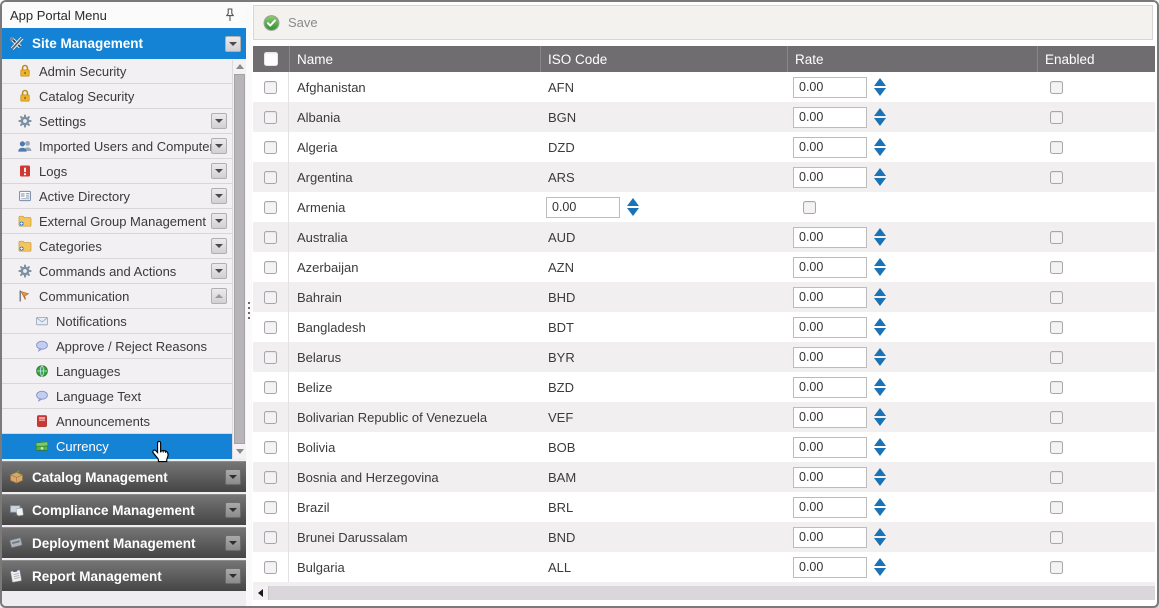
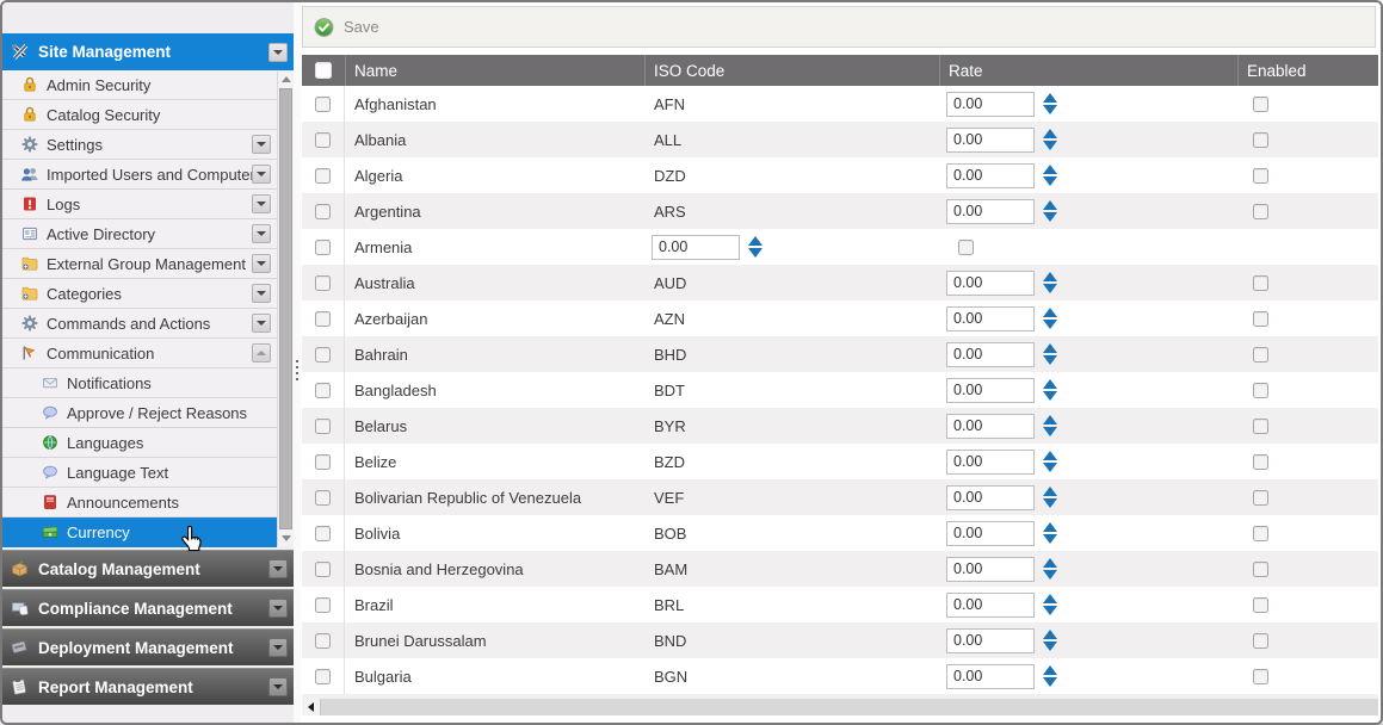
- App Portal Menu
  Site Management
  Admin Security
  Catalog Security
  Settings
  Imported Users and Compute
  Logs
  Active Directory
  External Group Management
  Categories
  Commands and Actions
  Communication
  Notifications
  Approve / Reject Reasons
  Languages
  Language Text
  Announcements
  Currency
  Catalog Management
  Compliance Management
  Deployment Management
  Report Management
  Save
  Name
  ISO Code
  Rate
  Enabled
  Afghanistan
  AFN
  0.00
  Albania
- BGN
+ ALL
  0.00
  Algeria
  DZD
  0.00
  Argentina
  ARS
  0.00
  Armenia
  0.00
  Australia
  AUD
  0.00
  Azerbaijan
  AZN
  0.00
  Bahrain
  BHD
  0.00
  Bangladesh
  BDT
  0.00
  Belarus
  BYR
  0.00
  Belize
  BZD
  0.00
  Bolivarian Republic of Venezuela
  VEF
  0.00
  Bolivia
  BOB
  0.00
  Bosnia and Herzegovina
  BAM
  0.00
  Brazil
  BRL
  0.00
  Brunei Darussalam
  BND
  0.00
  Bulgaria
- ALL
+ BGN
  0.00
